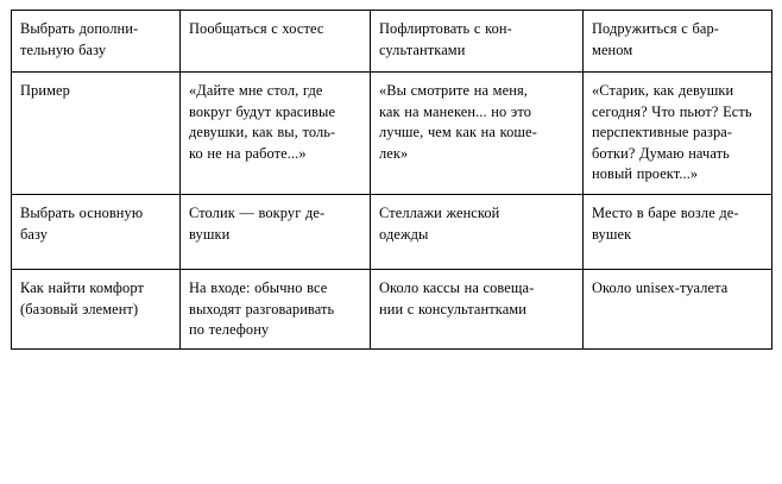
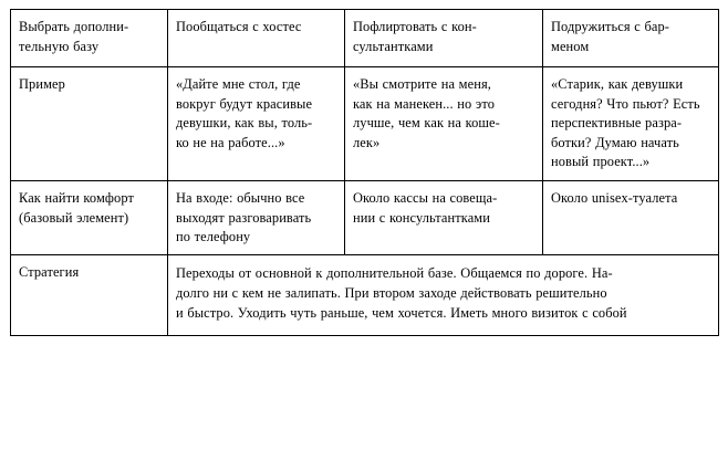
  Выбрать дополни- тельную базу	Пообщаться с хостес	Пофлиртовать с кон- сультантками	Подружиться с бар- меном
  Пример	«Дайте мне стол, где вокруг будут красивые девушки, как вы, толь- ко не на работе...»	«Вы смотрите на меня, как на манекен... но это лучше, чем как на коше- лек»	«Старик, как девушки сегодня? Что пьют? Есть перспективные разра- ботки? Думаю начать новый проект...»
- Выбрать основную базу	Столик — вокруг де- вушки	Стеллажи женской одежды	Место в баре возле де- вушек
  Как найти комфорт (базовый элемент)	На входе: обычно все выходят разговаривать по телефону	Около кассы на совеща- нии с консультантками	Около unisex-туалета
+ Стратегия	Переходы от основной к дополнительной базе. Общаемся по дороге. На- долго ни с кем не залипать. При втором заходе действовать решительно и быстро. Уходить чуть раньше, чем хочется. Иметь много визиток с собой
